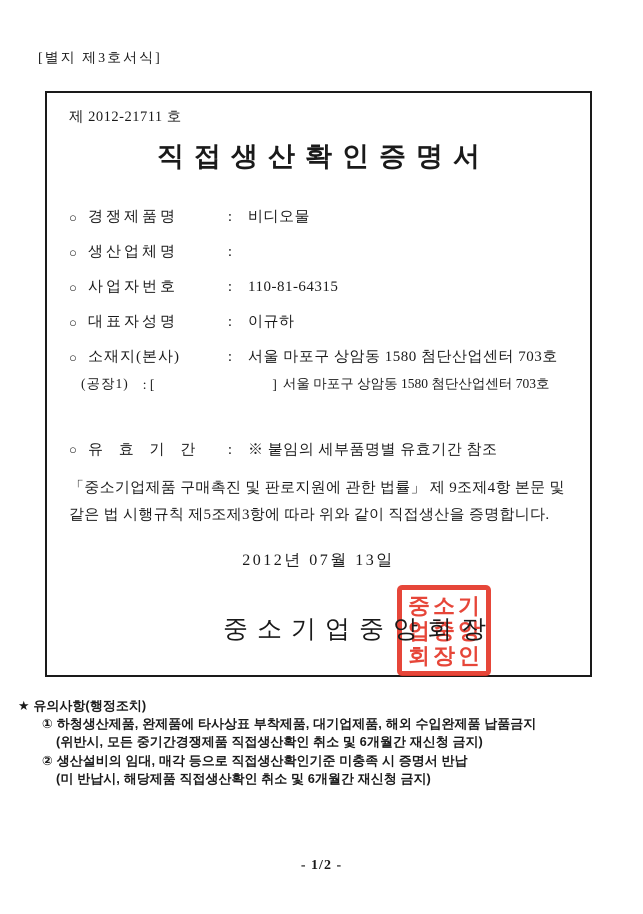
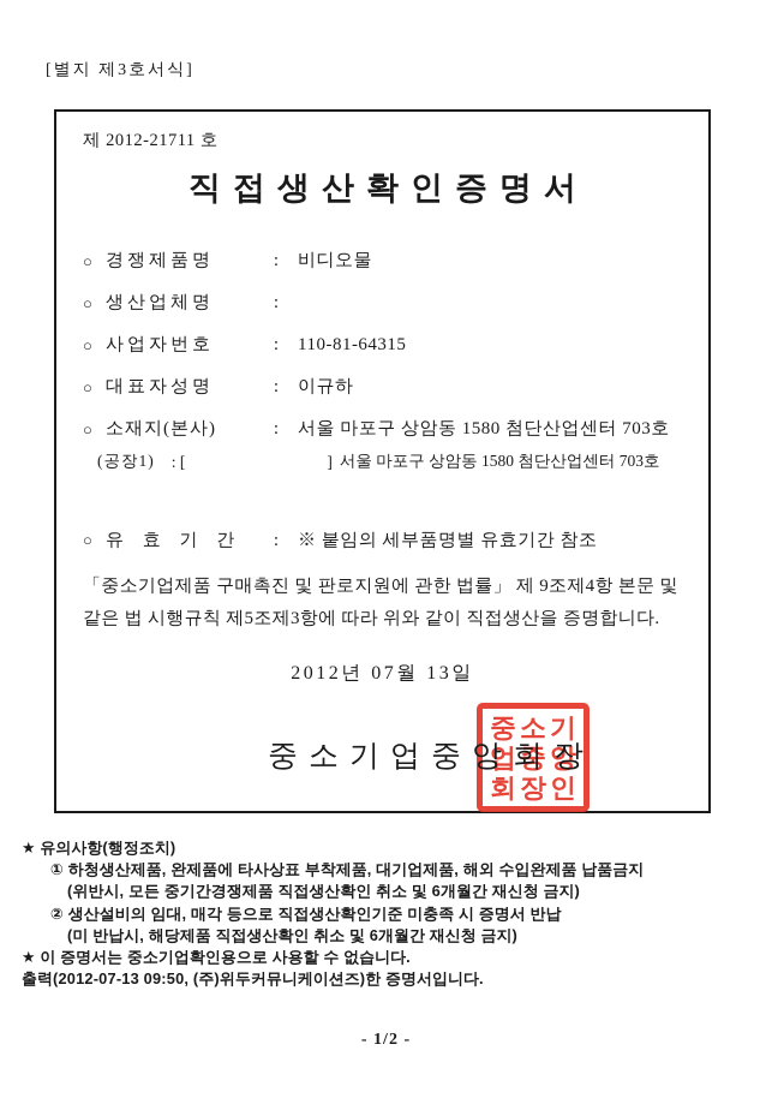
  [별지 제3호서식]
  제 2012-21711 호
  직접생산확인증명서
  ○
  경쟁제품명
  :
  비디오물
  ○
  생산업체명
  :
  ○
  사업자번호
  :
  110-81-64315
  ○
  대표자성명
  :
  이규하
  ○
  소재지(본사)
  :
  서울 마포구 상암동 1580 첨단산업센터 703호
  (공장1)
  : [
  ]
  서울 마포구 상암동 1580 첨단산업센터 703호
  ○
  유 효 기 간
  :
  ※ 붙임의 세부품명별 유효기간 참조
  「중소기업제품 구매촉진 및 판로지원에 관한 법률」 제 9조제4항 본문 및
  같은 법 시행규칙 제5조제3항에 따라 위와 같이 직접생산을 증명합니다.
  2012년 07월 13일
  중소기업중앙회장
  중소기
  업중앙
  회장인
  ★ 유의사항(행정조치)
  ① 하청생산제품, 완제품에 타사상표 부착제품, 대기업제품, 해외 수입완제품 납품금지
  (위반시, 모든 중기간경쟁제품 직접생산확인 취소 및 6개월간 재신청 금지)
  ② 생산설비의 임대, 매각 등으로 직접생산확인기준 미충족 시 증명서 반납
  (미 반납시, 해당제품 직접생산확인 취소 및 6개월간 재신청 금지)
+ ★ 이 증명서는 중소기업확인용으로 사용할 수 없습니다.
+ 출력(2012-07-13 09:50, (주)위두커뮤니케이션즈)한 증명서입니다.
  - 1/2 -
